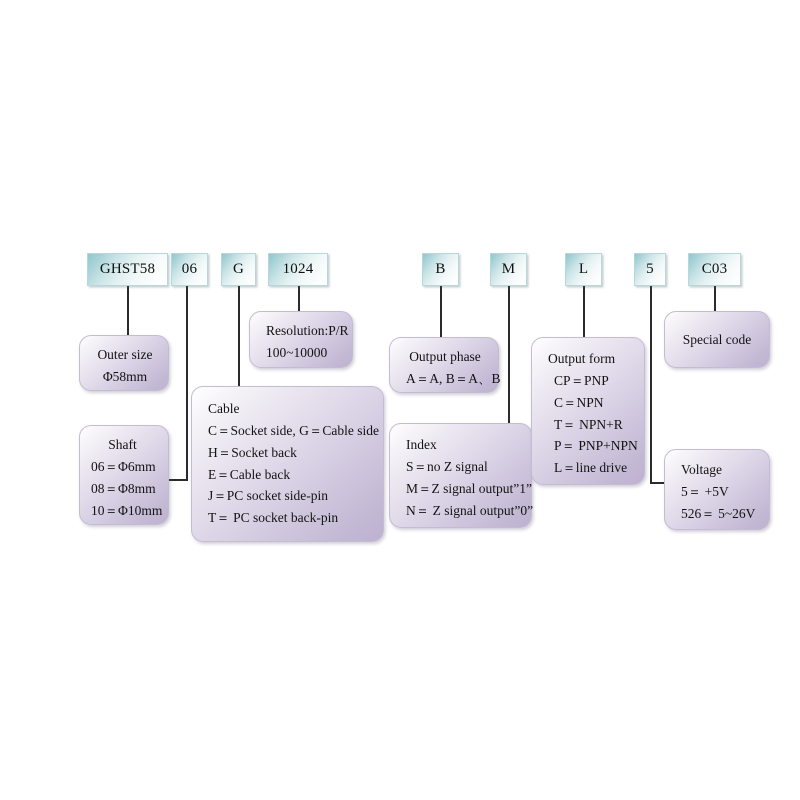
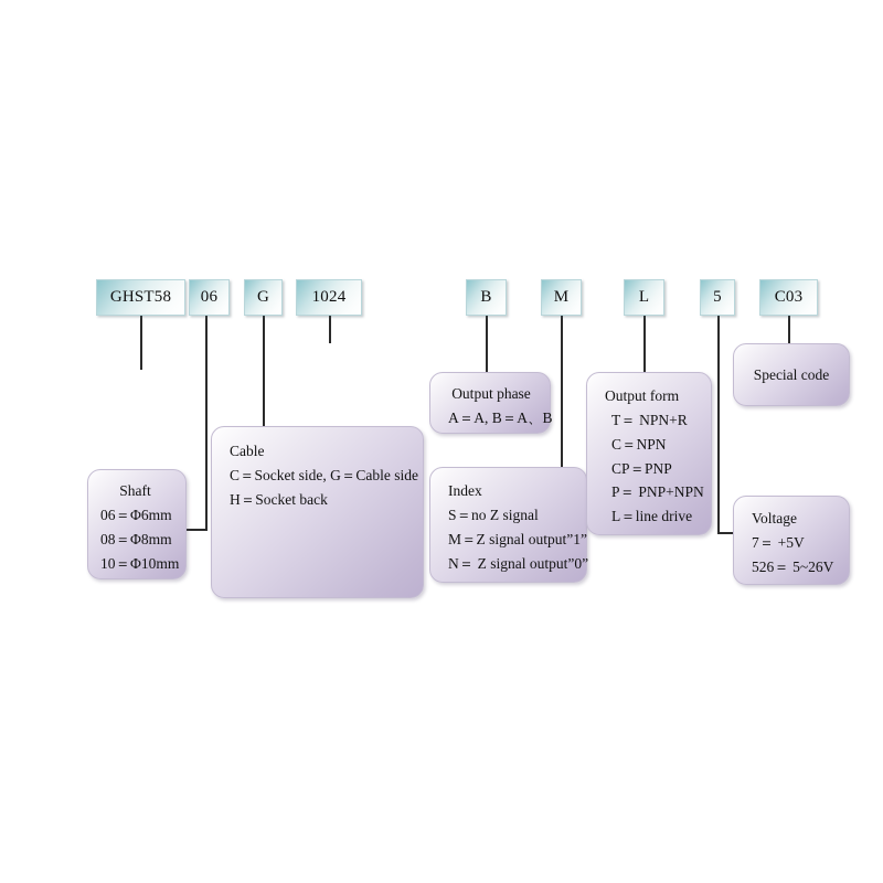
  GHST58
  06
  G
  1024
  B
  M
  L
  5
  C03
- Outer size
- Φ58mm
  Shaft
  06＝Φ6mm
  08＝Φ8mm
  10＝Φ10mm
  Cable
  C＝Socket side, G＝Cable side
  H＝Socket back
- E＝Cable back
- J＝PC socket side-pin
- T＝ PC socket back-pin
- Resolution:P/R
- 100~10000
  Output phase
  A＝A, B＝A、B
  Index
  S＝no Z signal
  M＝Z signal output”1”
  N＝ Z signal output”0”
  Output form
- CP＝PNP
+ T＝ NPN+R
  C＝NPN
- T＝ NPN+R
+ CP＝PNP
  P＝ PNP+NPN
  L＝line drive
  Voltage
- 5＝ +5V
+ 7＝ +5V
  526＝ 5~26V
  Special code
